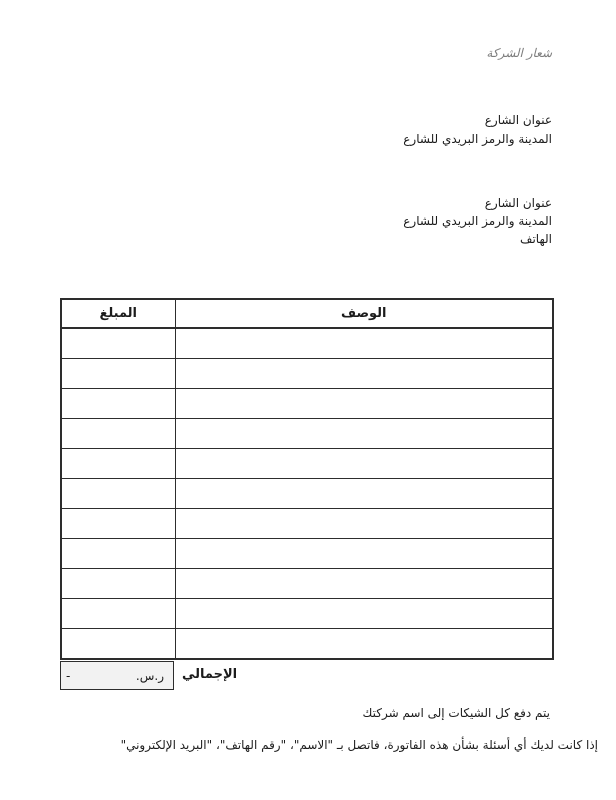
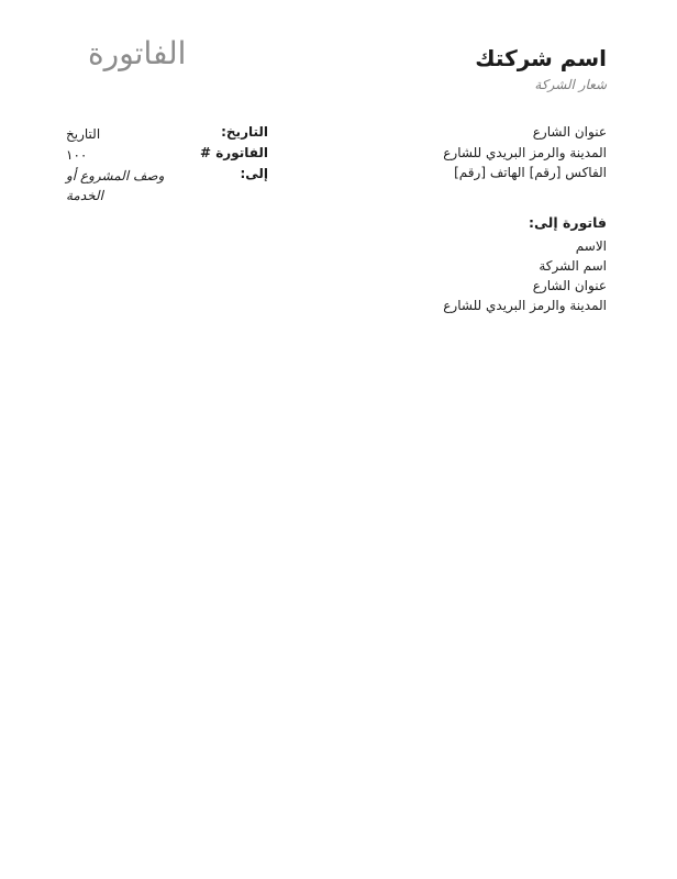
+ الفاتورة
+ اسم شركتك
  شعار الشركة
  عنوان الشارع
  المدينة والرمز البريدي للشارع
+ الفاكس [رقم] الهاتف [رقم]
+ التاريخ:
+ التاريخ
+ الفاتورة #
+ ١٠٠
+ إلى:
+ وصف المشروع أو الخدمة
+ فاتورة إلى:
+ الاسم
+ اسم الشركة
  عنوان الشارع
  المدينة والرمز البريدي للشارع
- الهاتف
- الوصف	المبلغ
- ر.س.
- -
- الإجمالي
- يتم دفع كل الشيكات إلى اسم شركتك
- إذا كانت لديك أي أسئلة بشأن هذه الفاتورة، فاتصل بـ "الاسم"، "رقم الهاتف"، "البريد الإلكتروني"
